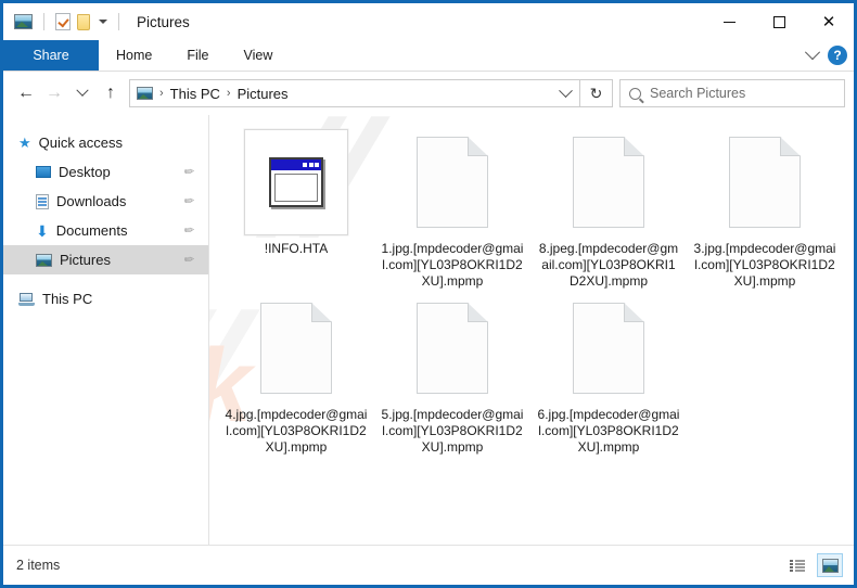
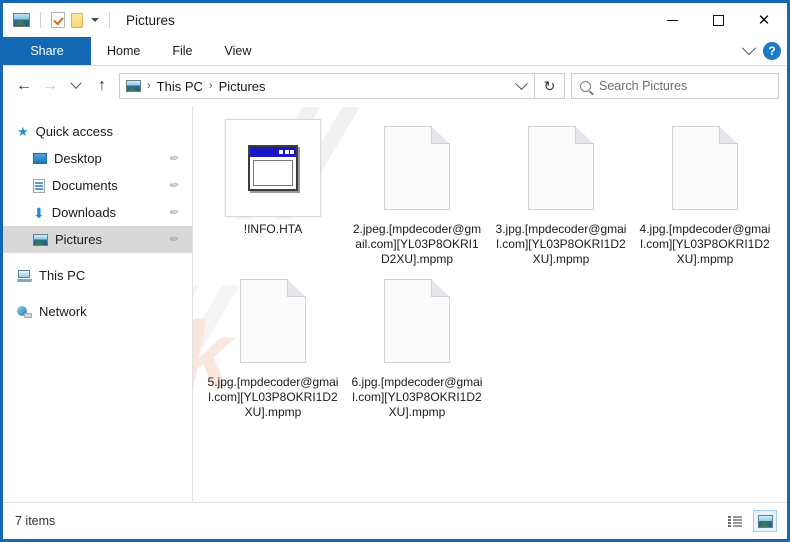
  Pictures
  ✕
  Share
  Home
  File
  View
  ?
  ←
  →
  ↑
  ›
  This PC
  ›
  Pictures
  ↻
  Search Pictures
  ★
  Quick access
  Desktop
- Downloads
+ Documents
  ⬇
- Documents
+ Downloads
  Pictures
  This PC
+ Network
  !INFO.HTA
- 1.jpg.[mpdecoder@gmail.com][YL03P8OKRI1D2XU].mpmp
- 8.jpeg.[mpdecoder@gmail.com][YL03P8OKRI1D2XU].mpmp
+ 2.jpeg.[mpdecoder@gmail.com][YL03P8OKRI1D2XU].mpmp
  3.jpg.[mpdecoder@gmail.com][YL03P8OKRI1D2XU].mpmp
  4.jpg.[mpdecoder@gmail.com][YL03P8OKRI1D2XU].mpmp
  5.jpg.[mpdecoder@gmail.com][YL03P8OKRI1D2XU].mpmp
  6.jpg.[mpdecoder@gmail.com][YL03P8OKRI1D2XU].mpmp
- 2 items
+ 7 items
